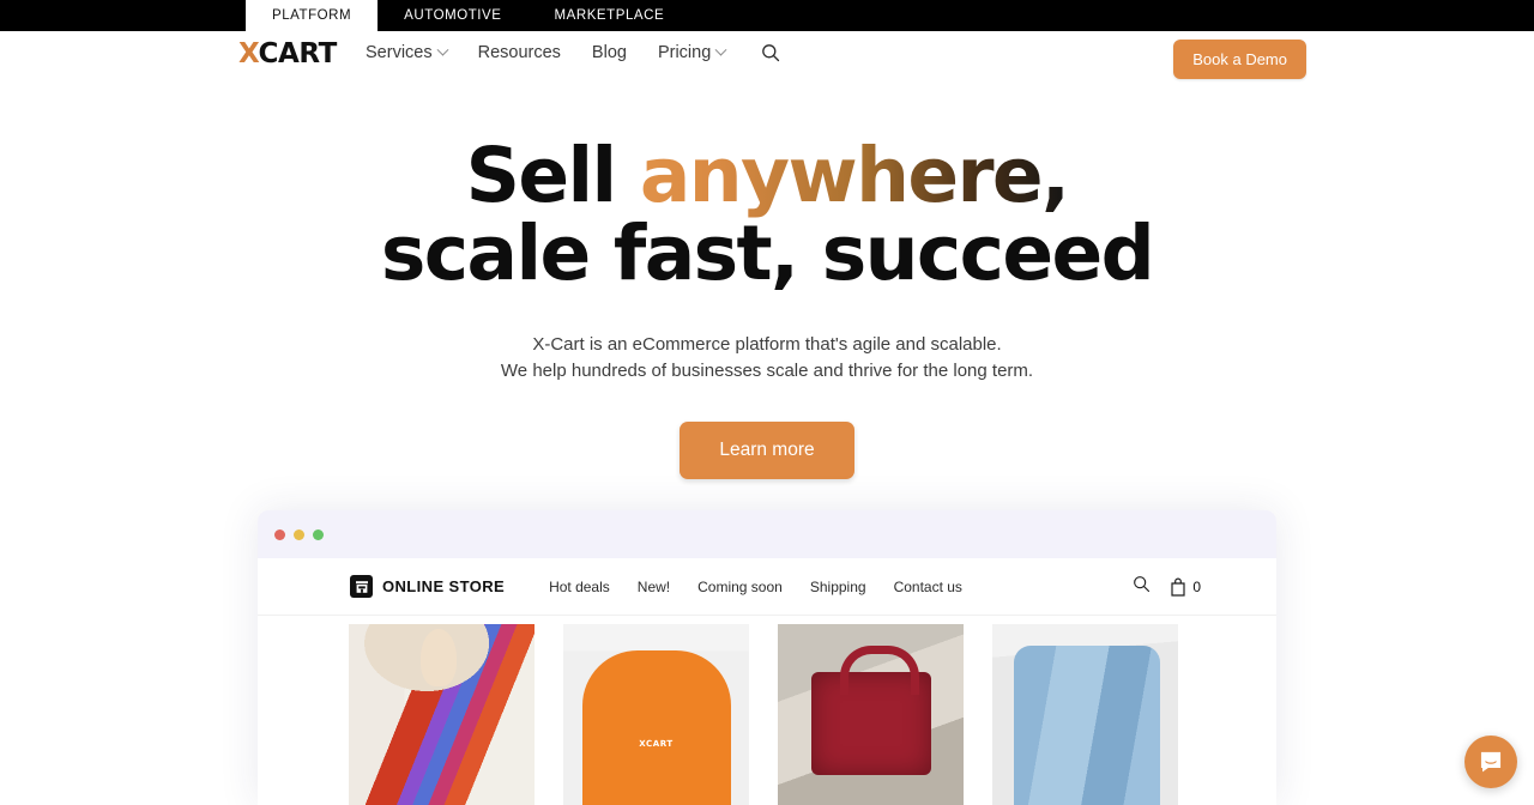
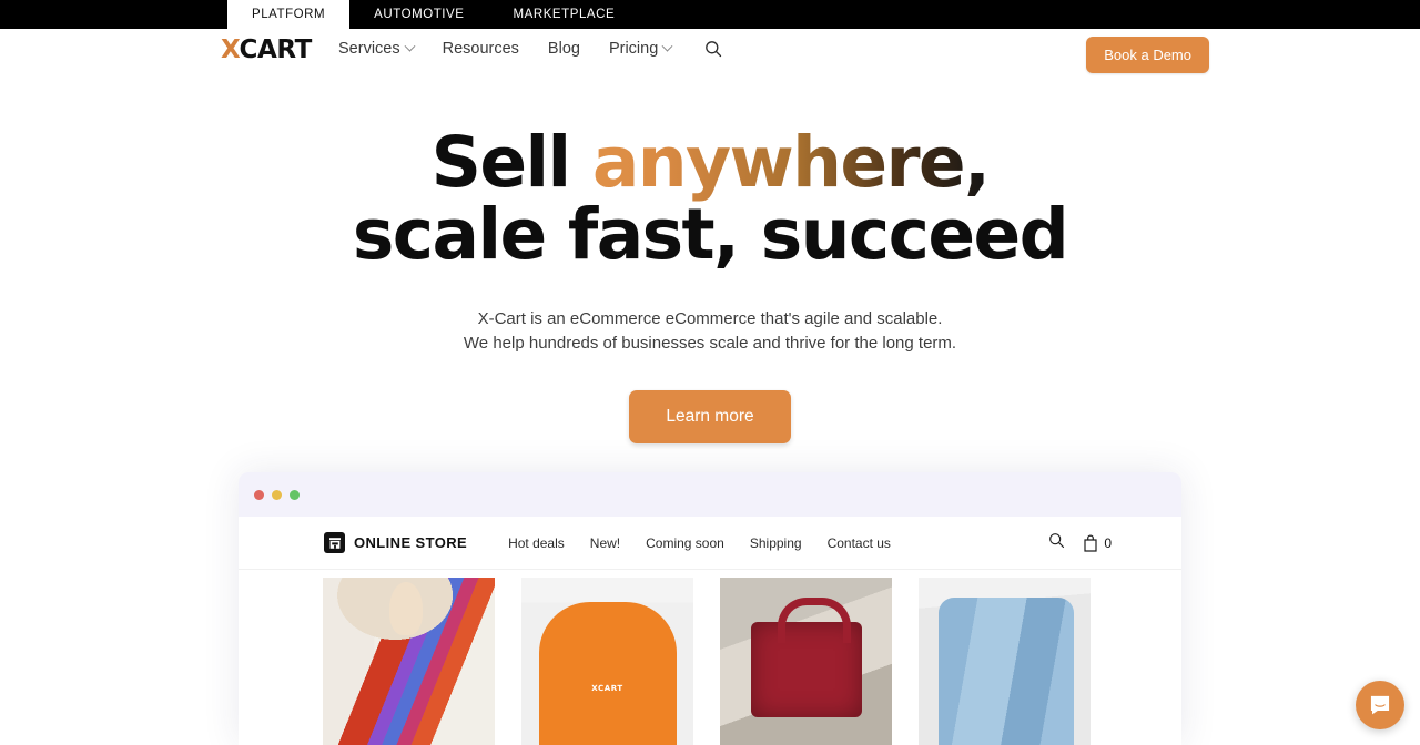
  PLATFORM
  AUTOMOTIVE
  MARKETPLACE
  XCART
  Services
  Resources
  Blog
  Pricing
  Book a Demo
  Sell anywhere,
  scale fast, succeed
- X-Cart is an eCommerce platform that's agile and scalable.
+ X-Cart is an eCommerce eCommerce that's agile and scalable.
  We help hundreds of businesses scale and thrive for the long term.
  Learn more
  ONLINE STORE
  Hot deals
  New!
  Coming soon
  Shipping
  Contact us
  0
